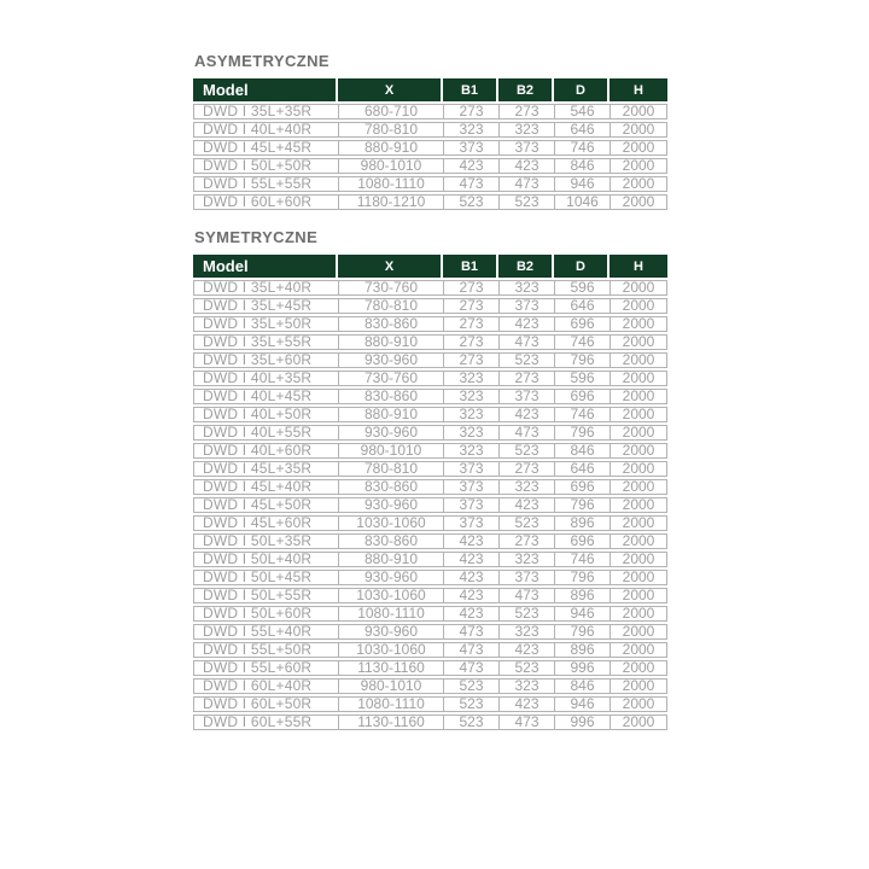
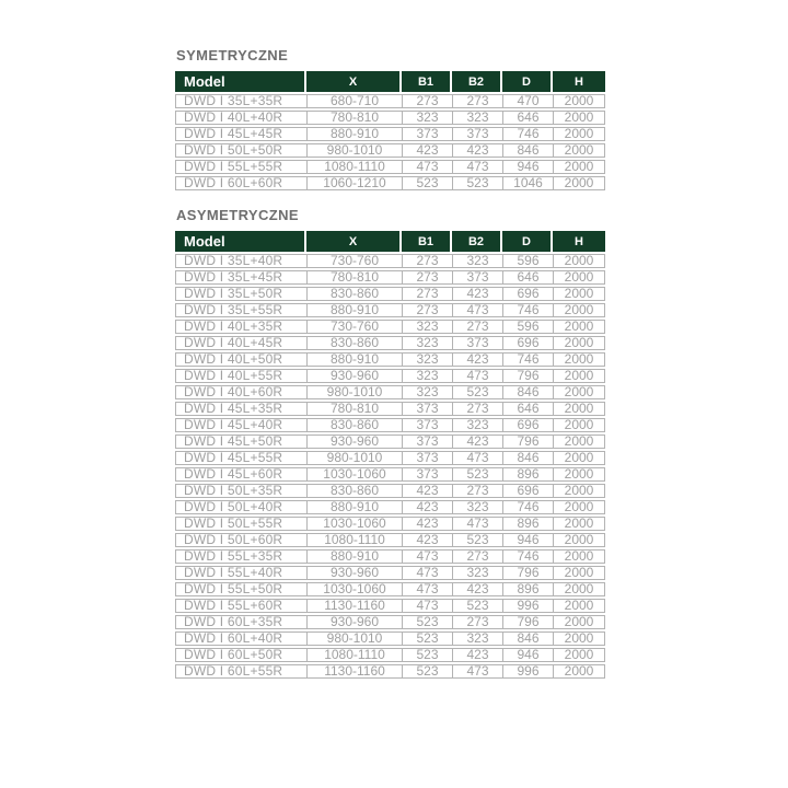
- ASYMETRYCZNE
+ SYMETRYCZNE
  Model	X	B1	B2	D	H
- DWD I 35L+35R	680-710	273	273	546	2000
+ DWD I 35L+35R	680-710	273	273	470	2000
  DWD I 40L+40R	780-810	323	323	646	2000
  DWD I 45L+45R	880-910	373	373	746	2000
  DWD I 50L+50R	980-1010	423	423	846	2000
  DWD I 55L+55R	1080-1110	473	473	946	2000
- DWD I 60L+60R	1180-1210	523	523	1046	2000
+ DWD I 60L+60R	1060-1210	523	523	1046	2000
- SYMETRYCZNE
+ ASYMETRYCZNE
  Model	X	B1	B2	D	H
  DWD I 35L+40R	730-760	273	323	596	2000
  DWD I 35L+45R	780-810	273	373	646	2000
  DWD I 35L+50R	830-860	273	423	696	2000
  DWD I 35L+55R	880-910	273	473	746	2000
- DWD I 35L+60R	930-960	273	523	796	2000
  DWD I 40L+35R	730-760	323	273	596	2000
  DWD I 40L+45R	830-860	323	373	696	2000
  DWD I 40L+50R	880-910	323	423	746	2000
  DWD I 40L+55R	930-960	323	473	796	2000
  DWD I 40L+60R	980-1010	323	523	846	2000
  DWD I 45L+35R	780-810	373	273	646	2000
  DWD I 45L+40R	830-860	373	323	696	2000
  DWD I 45L+50R	930-960	373	423	796	2000
+ DWD I 45L+55R	980-1010	373	473	846	2000
  DWD I 45L+60R	1030-1060	373	523	896	2000
  DWD I 50L+35R	830-860	423	273	696	2000
  DWD I 50L+40R	880-910	423	323	746	2000
- DWD I 50L+45R	930-960	423	373	796	2000
  DWD I 50L+55R	1030-1060	423	473	896	2000
  DWD I 50L+60R	1080-1110	423	523	946	2000
+ DWD I 55L+35R	880-910	473	273	746	2000
  DWD I 55L+40R	930-960	473	323	796	2000
  DWD I 55L+50R	1030-1060	473	423	896	2000
  DWD I 55L+60R	1130-1160	473	523	996	2000
+ DWD I 60L+35R	930-960	523	273	796	2000
  DWD I 60L+40R	980-1010	523	323	846	2000
  DWD I 60L+50R	1080-1110	523	423	946	2000
  DWD I 60L+55R	1130-1160	523	473	996	2000
